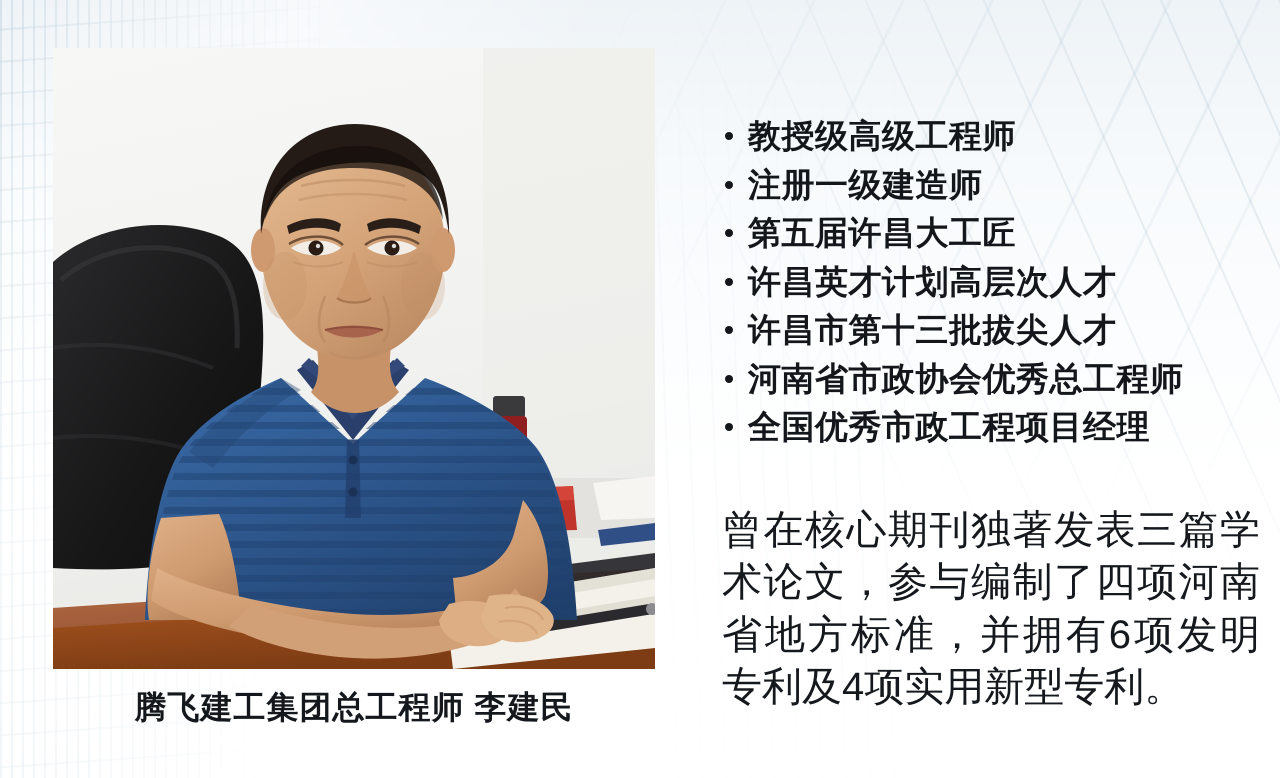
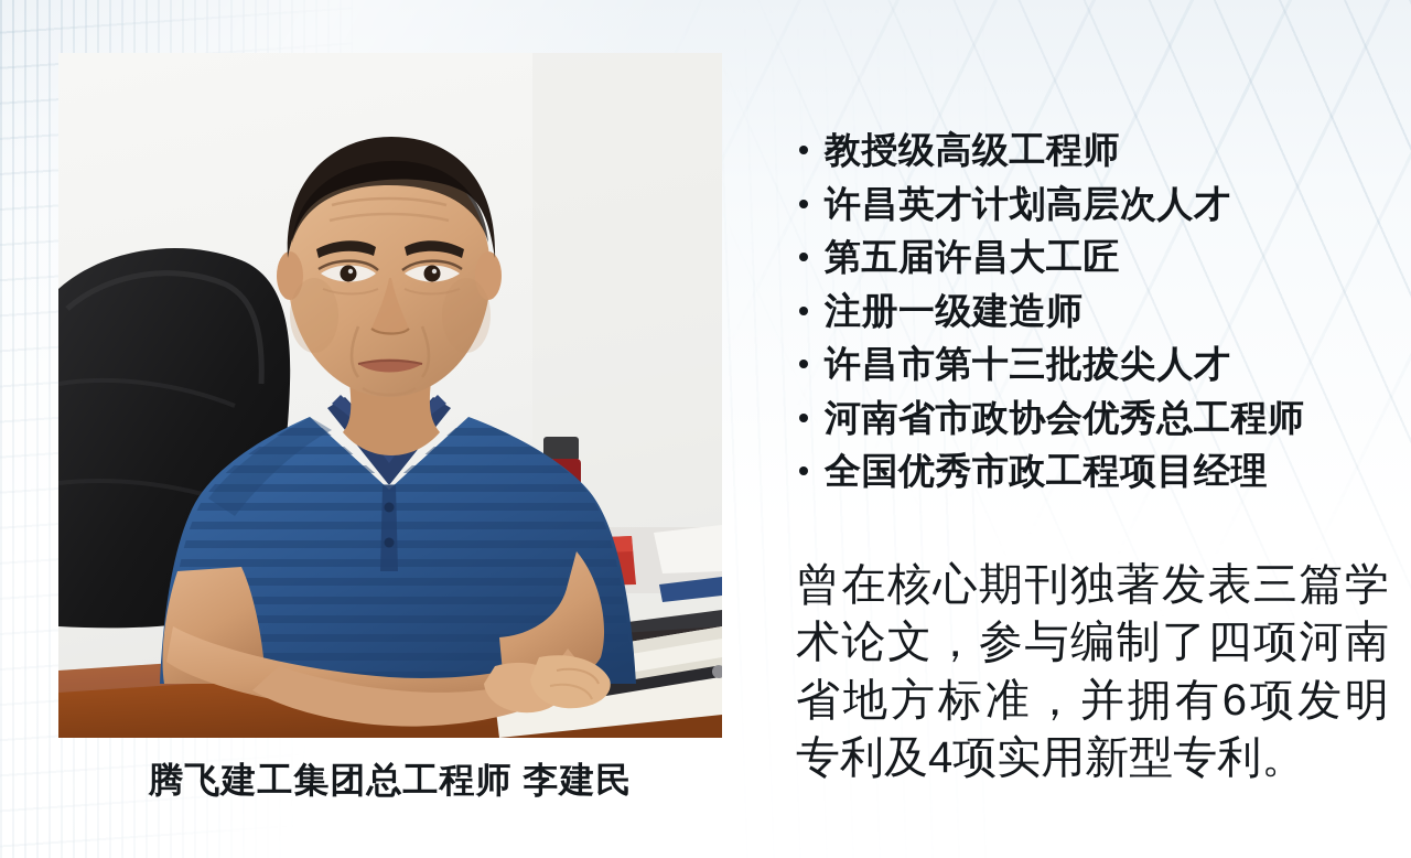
  腾飞建工集团总工程师 李建民
  教授级高级工程师
- 注册一级建造师
+ 许昌英才计划高层次人才
  第五届许昌大工匠
- 许昌英才计划高层次人才
+ 注册一级建造师
  许昌市第十三批拔尖人才
  河南省市政协会优秀总工程师
  全国优秀市政工程项目经理
  曾在核心期刊独著发表三篇学术论文，参与编制了四项河南省地方标准，并拥有6项发明专利及4项实用新型专利。
